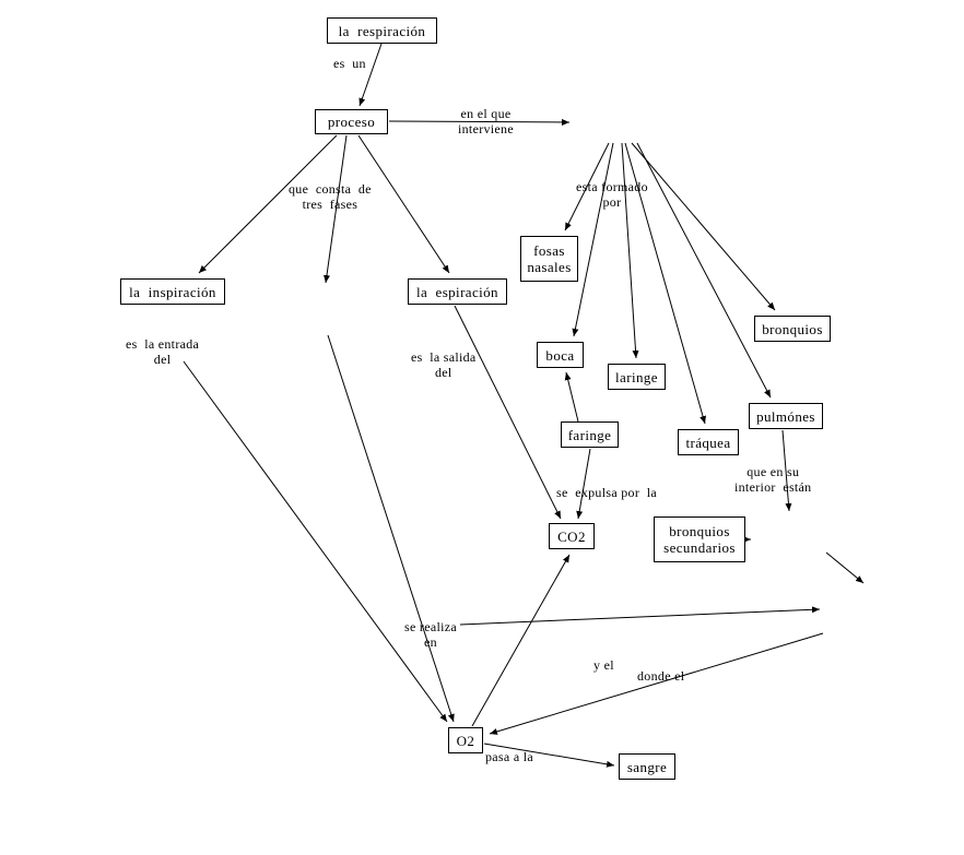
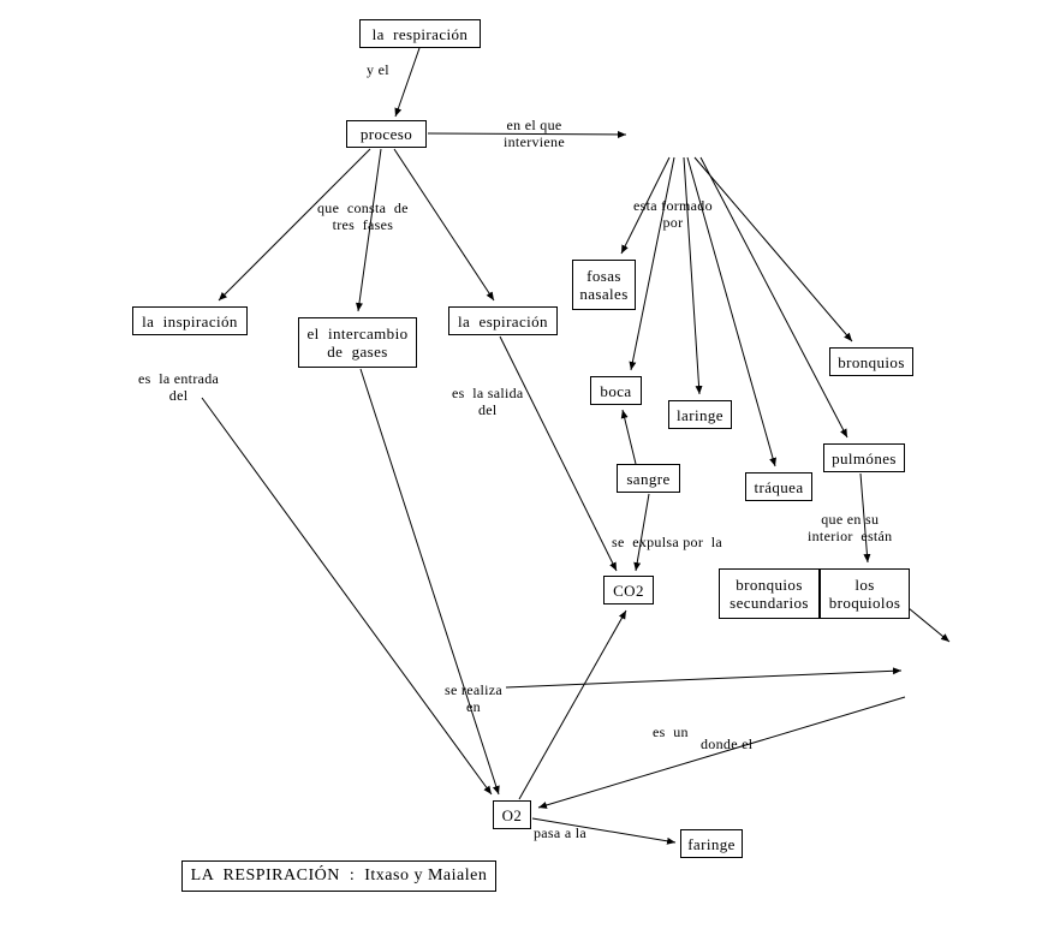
  la respiración
  proceso
  la inspiración
+ el intercambio
+ de gases
  la espiración
  fosas
  nasales
  boca
  laringe
  bronquios
- faringe
+ sangre
  tráquea
  pulmónes
  bronquios
  secundarios
+ los
+ broquiolos
  CO2
  O2
- sangre
+ faringe
- es un
+ y el
  en el que
  interviene
  que consta de
  tres fases
  esta formado
  por
  es la entrada
  del
  es la salida
  del
  que en su
  interior están
  se expulsa por la
  se realiza
  en
- y el
+ es un
  donde el
  pasa a la
+ LA RESPIRACIÓN : Itxaso y Maialen
